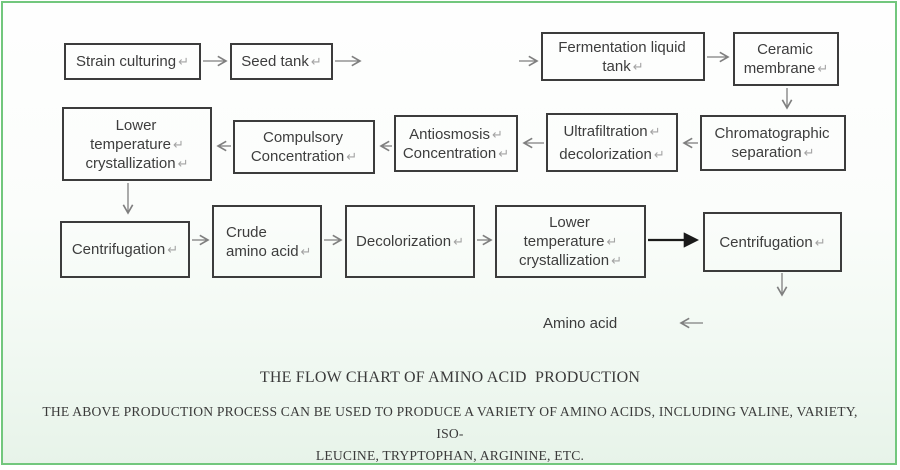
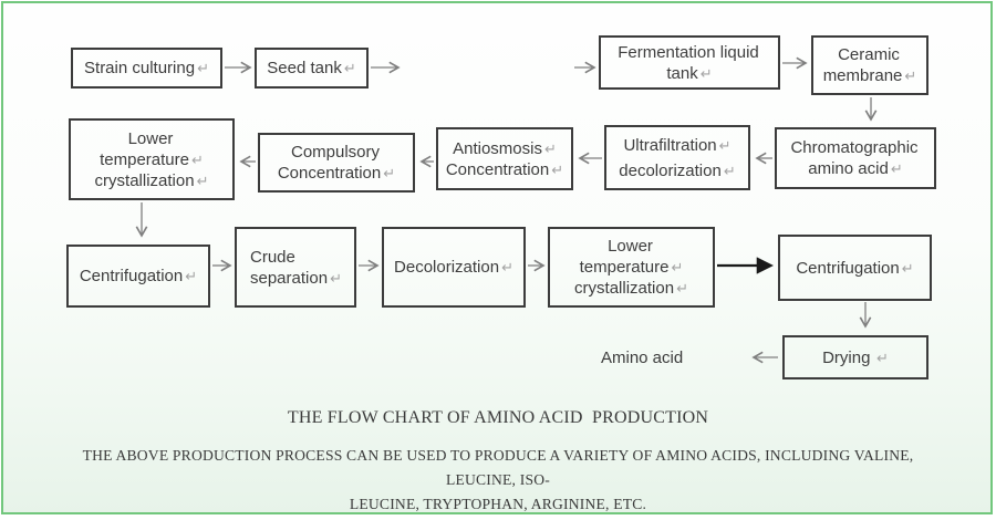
  Strain culturing ↵
  Seed tank ↵
  Fermentation liquid
  tank ↵
  Ceramic
  membrane ↵
  Chromatographic
- separation ↵
+ amino acid ↵
  Ultrafiltration ↵
  decolorization ↵
  Antiosmosis ↵
  Concentration ↵
  Compulsory
  Concentration ↵
  Lower
  temperature ↵
  crystallization ↵
  Centrifugation ↵
  Crude
- amino acid ↵
+ separation ↵
  Decolorization ↵
  Lower
  temperature ↵
  crystallization ↵
  Centrifugation ↵
+ Drying ↵
  Amino acid
  THE FLOW CHART OF AMINO ACID PRODUCTION
- THE ABOVE PRODUCTION PROCESS CAN BE USED TO PRODUCE A VARIETY OF AMINO ACIDS, INCLUDING VALINE, VARIETY, ISO-
+ THE ABOVE PRODUCTION PROCESS CAN BE USED TO PRODUCE A VARIETY OF AMINO ACIDS, INCLUDING VALINE, LEUCINE, ISO-
  LEUCINE, TRYPTOPHAN, ARGININE, ETC.
